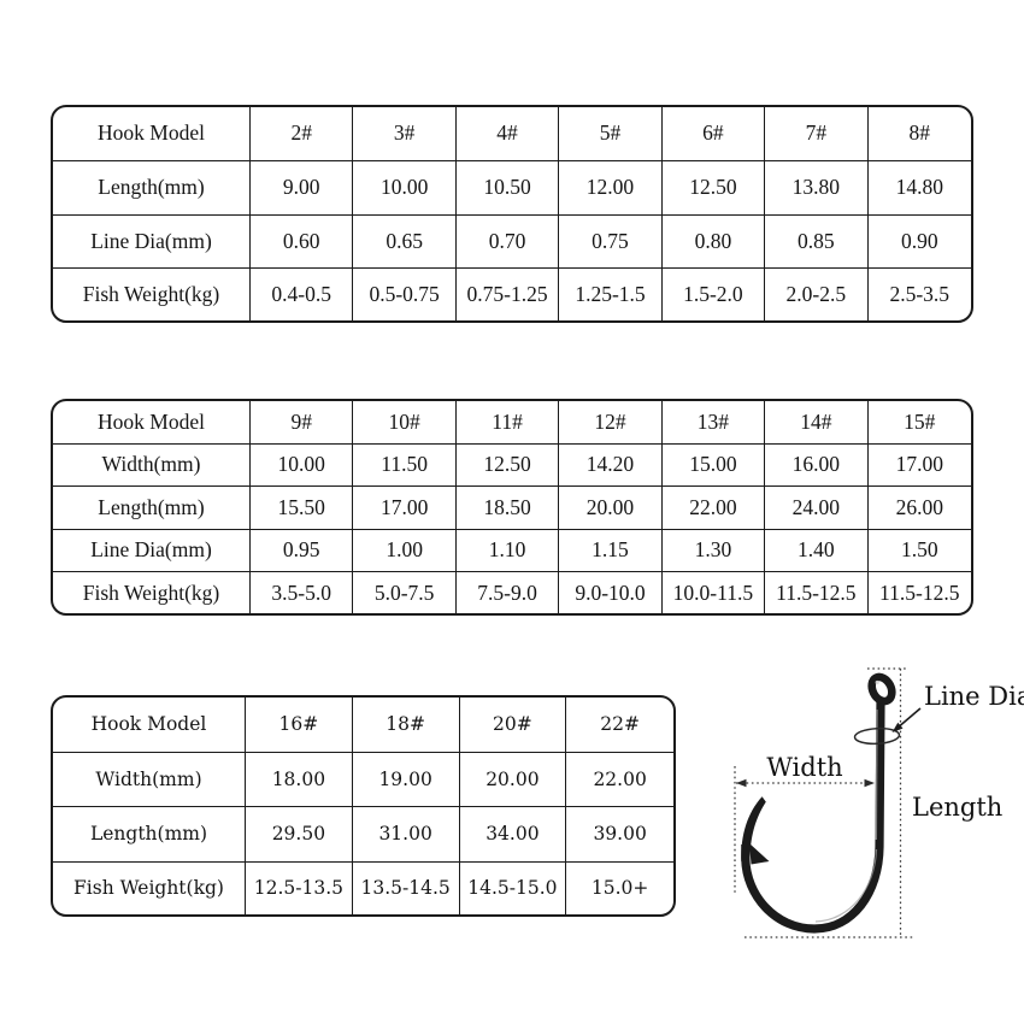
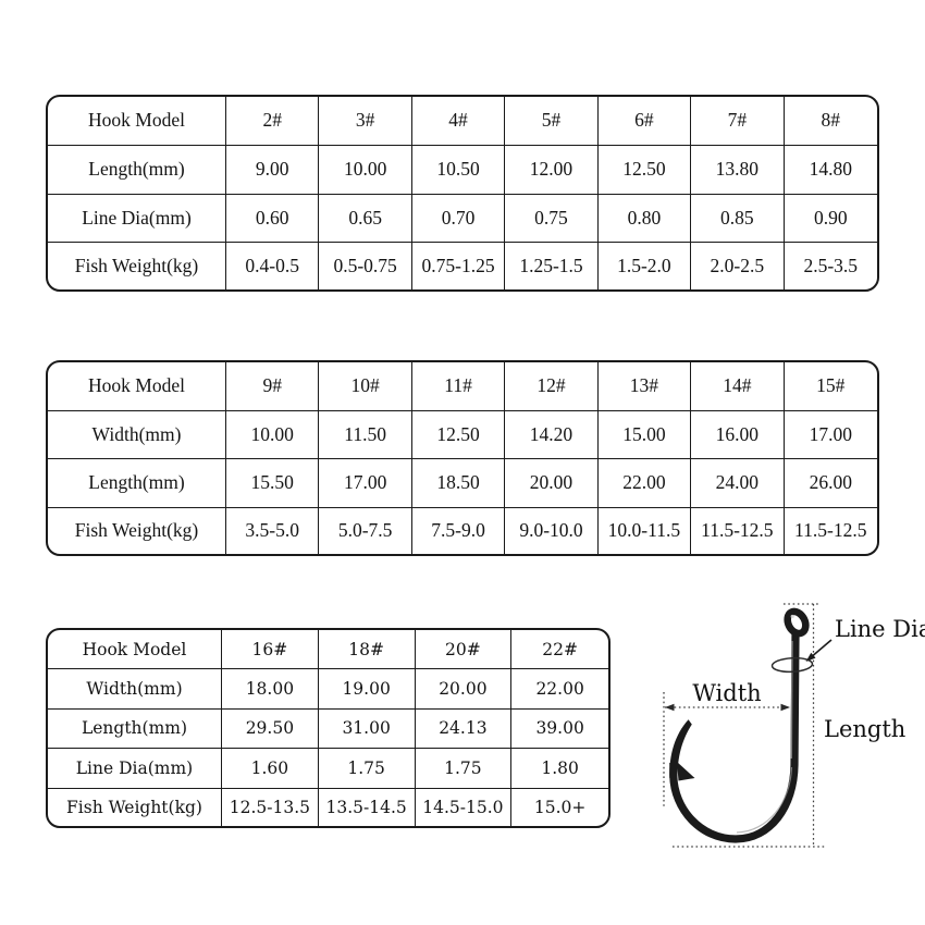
  Hook Model	2#	3#	4#	5#	6#	7#	8#
  Length(mm)	9.00	10.00	10.50	12.00	12.50	13.80	14.80
  Line Dia(mm)	0.60	0.65	0.70	0.75	0.80	0.85	0.90
  Fish Weight(kg)	0.4-0.5	0.5-0.75	0.75-1.25	1.25-1.5	1.5-2.0	2.0-2.5	2.5-3.5
  Hook Model	9#	10#	11#	12#	13#	14#	15#
  Width(mm)	10.00	11.50	12.50	14.20	15.00	16.00	17.00
  Length(mm)	15.50	17.00	18.50	20.00	22.00	24.00	26.00
- Line Dia(mm)	0.95	1.00	1.10	1.15	1.30	1.40	1.50
  Fish Weight(kg)	3.5-5.0	5.0-7.5	7.5-9.0	9.0-10.0	10.0-11.5	11.5-12.5	11.5-12.5
  Hook Model	16#	18#	20#	22#
  Width(mm)	18.00	19.00	20.00	22.00
- Length(mm)	29.50	31.00	34.00	39.00
+ Length(mm)	29.50	31.00	24.13	39.00
+ Line Dia(mm)	1.60	1.75	1.75	1.80
  Fish Weight(kg)	12.5-13.5	13.5-14.5	14.5-15.0	15.0+
  Line Di
  Width
  Length
